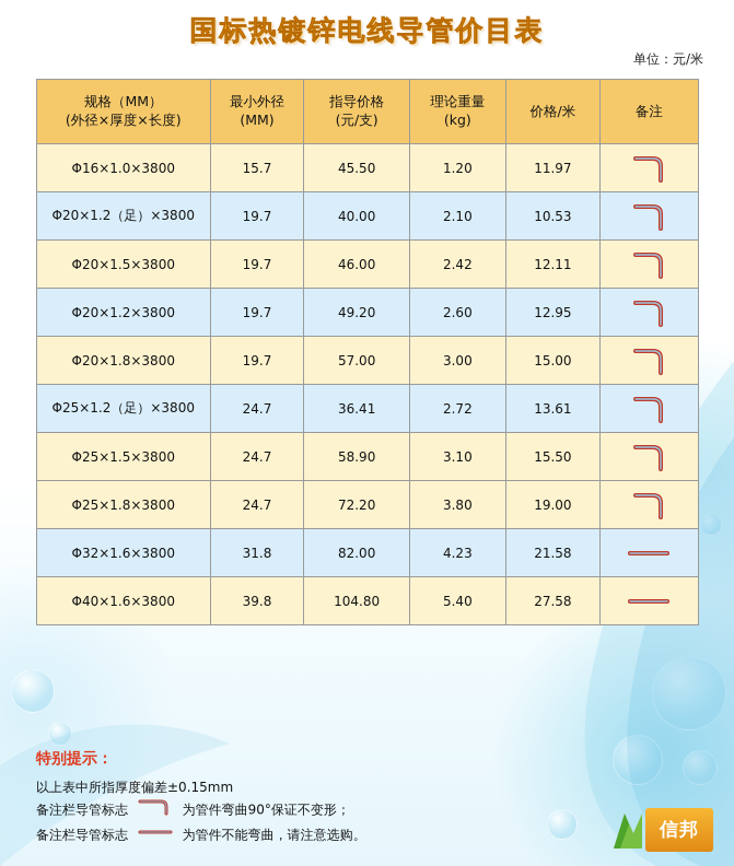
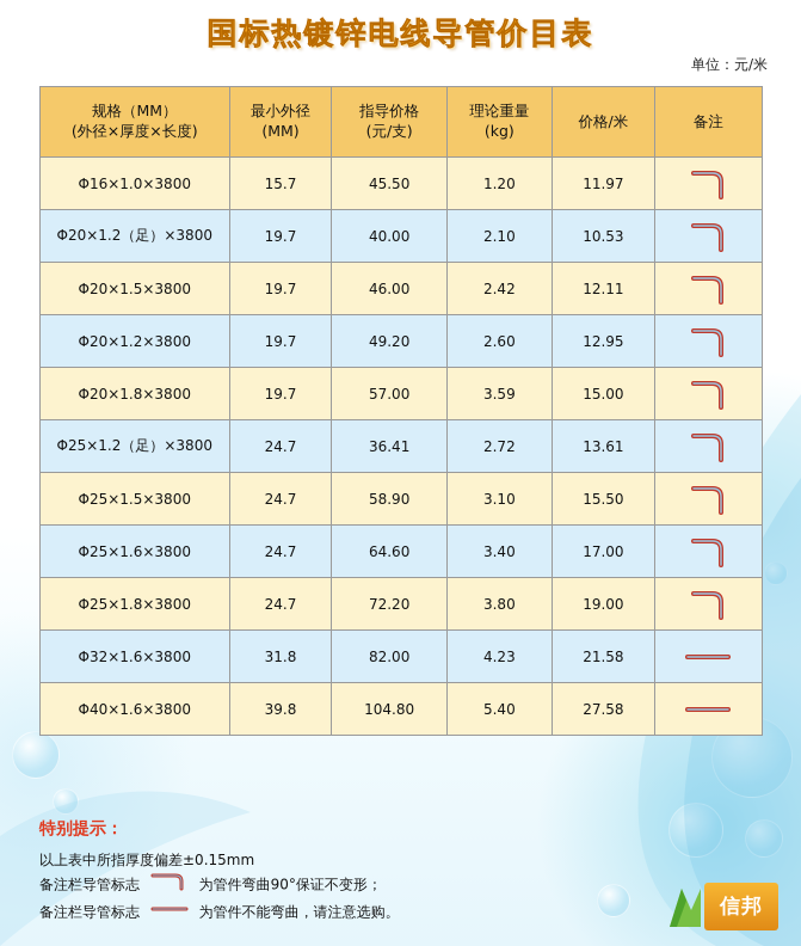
  国标热镀锌电线导管价目表
  单位：元/米
  规格（MM） (外径×厚度×长度)	最小外径 (MM)	指导价格 (元/支)	理论重量 (kg)	价格/米	备注
  Φ16×1.0×3800	15.7	45.50	1.20	11.97
  Φ20×1.2（足）×3800	19.7	40.00	2.10	10.53
  Φ20×1.5×3800	19.7	46.00	2.42	12.11
  Φ20×1.2×3800	19.7	49.20	2.60	12.95
- Φ20×1.8×3800	19.7	57.00	3.00	15.00
+ Φ20×1.8×3800	19.7	57.00	3.59	15.00
  Φ25×1.2（足）×3800	24.7	36.41	2.72	13.61
  Φ25×1.5×3800	24.7	58.90	3.10	15.50
+ Φ25×1.6×3800	24.7	64.60	3.40	17.00
  Φ25×1.8×3800	24.7	72.20	3.80	19.00
  Φ32×1.6×3800	31.8	82.00	4.23	21.58
  Φ40×1.6×3800	39.8	104.80	5.40	27.58
  特别提示：
  以上表中所指厚度偏差±0.15mm
  备注栏导管标志 为管件弯曲90°保证不变形；
  备注栏导管标志 为管件不能弯曲，请注意选购。
  信邦
